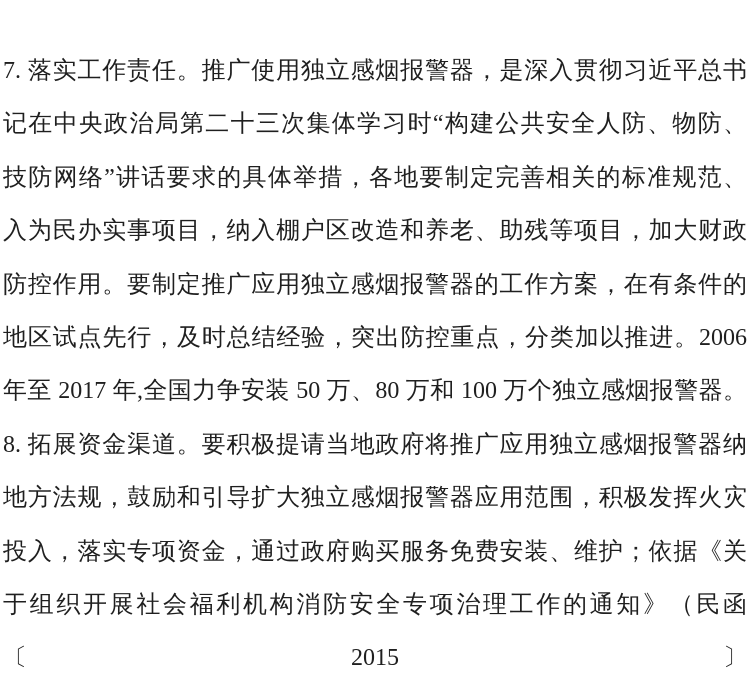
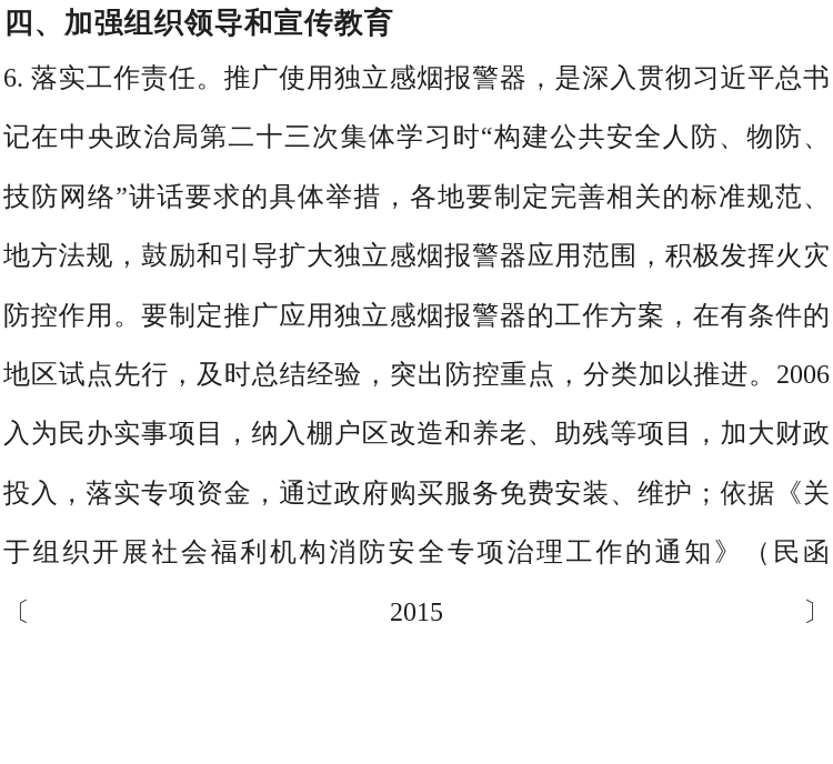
+ 四、加强组织领导和宣传教育
- 7. 落实工作责任。推广使用独立感烟报警器，是深入贯彻习近平总书
+ 6. 落实工作责任。推广使用独立感烟报警器，是深入贯彻习近平总书
  记在中央政治局第二十三次集体学习时“构建公共安全人防、物防、
  技防网络”讲话要求的具体举措，各地要制定完善相关的标准规范、
- 入为民办实事项目，纳入棚户区改造和养老、助残等项目，加大财政
+ 地方法规，鼓励和引导扩大独立感烟报警器应用范围，积极发挥火灾
  防控作用。要制定推广应用独立感烟报警器的工作方案，在有条件的
  地区试点先行，及时总结经验，突出防控重点，分类加以推进。2006
- 年至 2017 年,全国力争安装 50 万、80 万和 100 万个独立感烟报警器。
- 8. 拓展资金渠道。要积极提请当地政府将推广应用独立感烟报警器纳
- 地方法规，鼓励和引导扩大独立感烟报警器应用范围，积极发挥火灾
+ 入为民办实事项目，纳入棚户区改造和养老、助残等项目，加大财政
  投入，落实专项资金，通过政府购买服务免费安装、维护；依据《关
  于组织开展社会福利机构消防安全专项治理工作的通知》（民函〔2015〕
